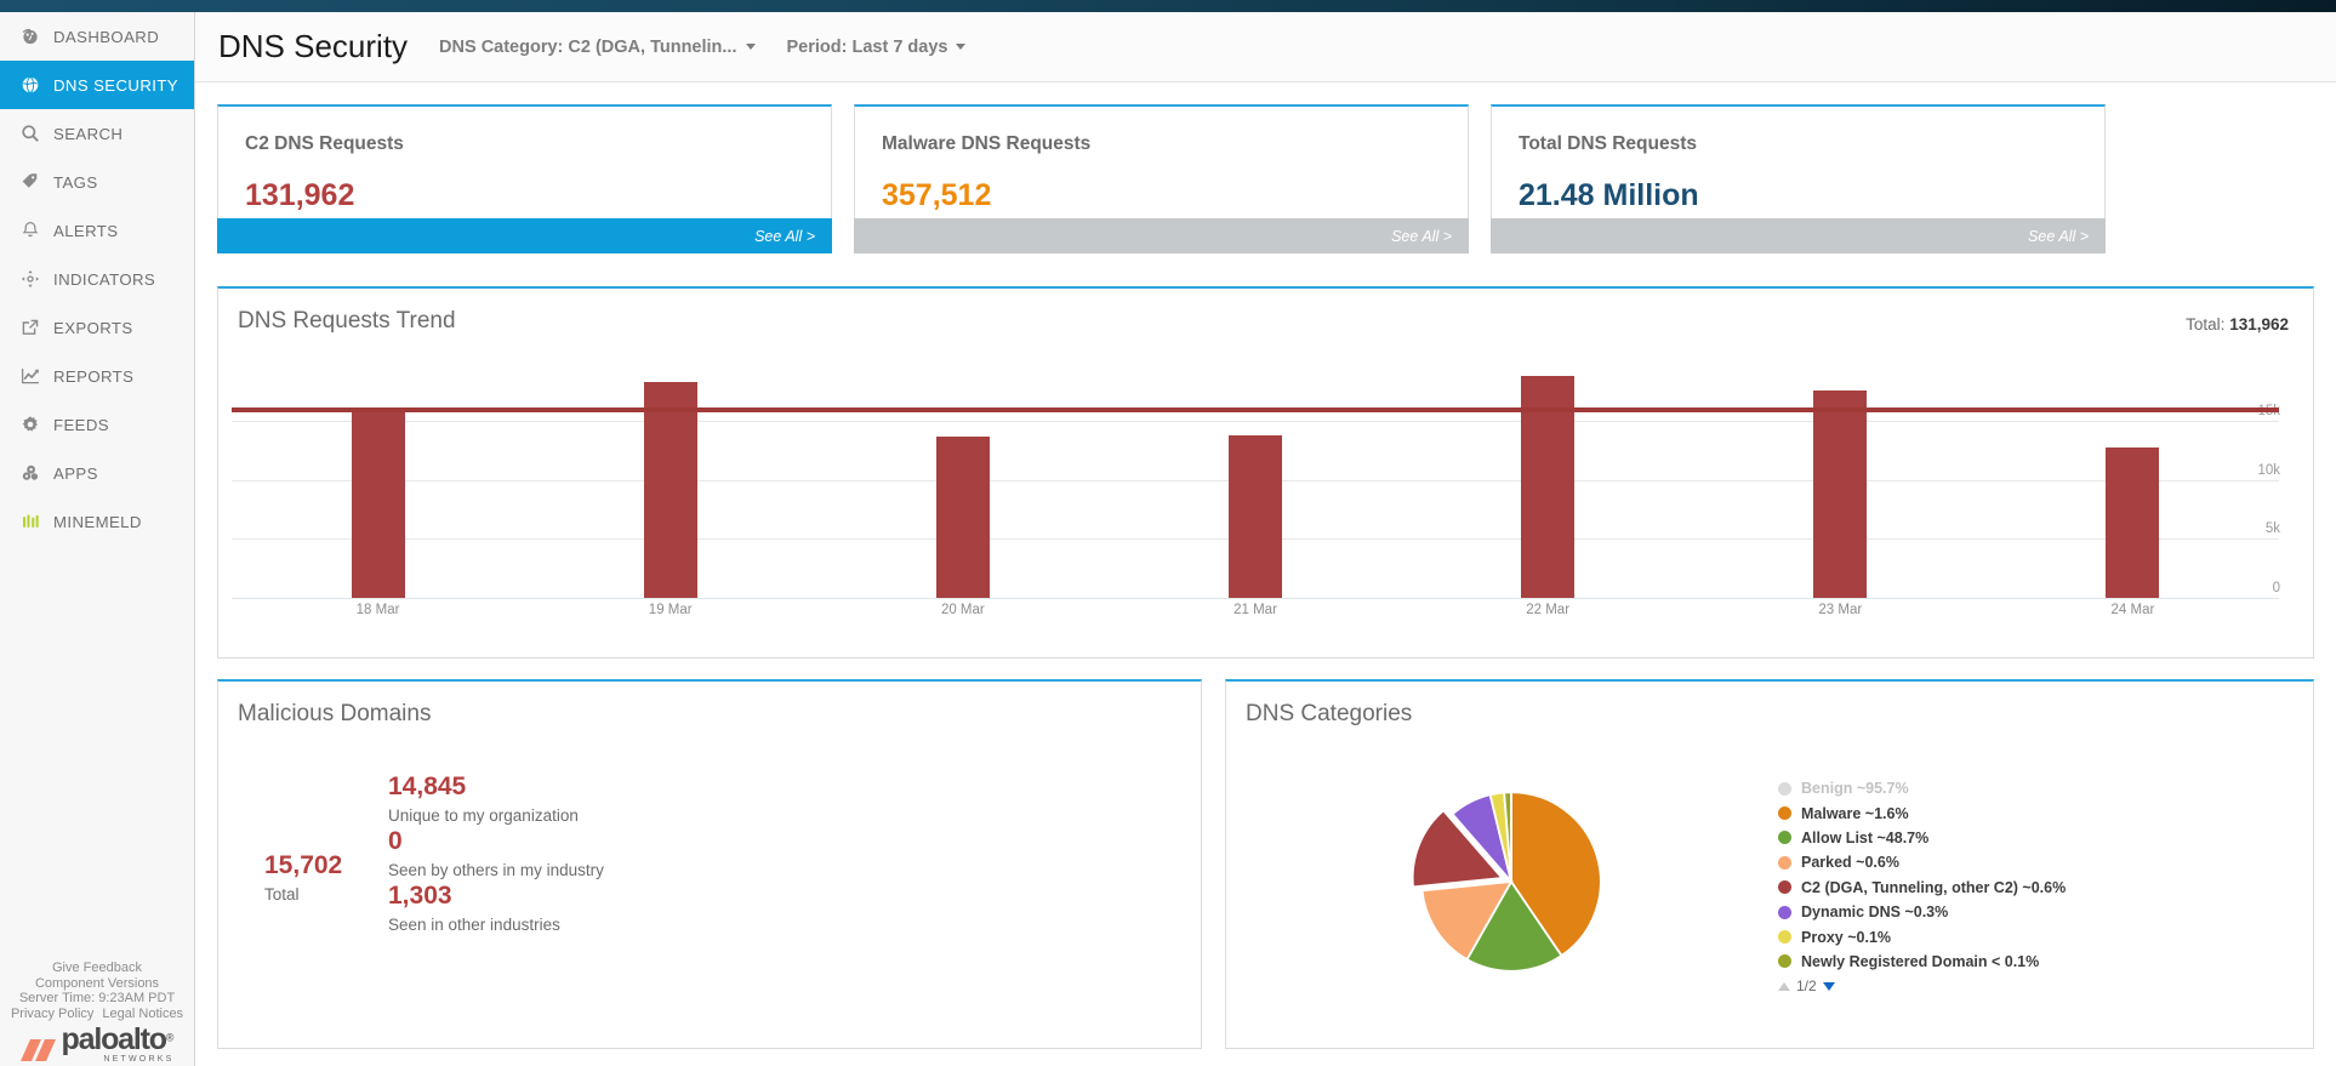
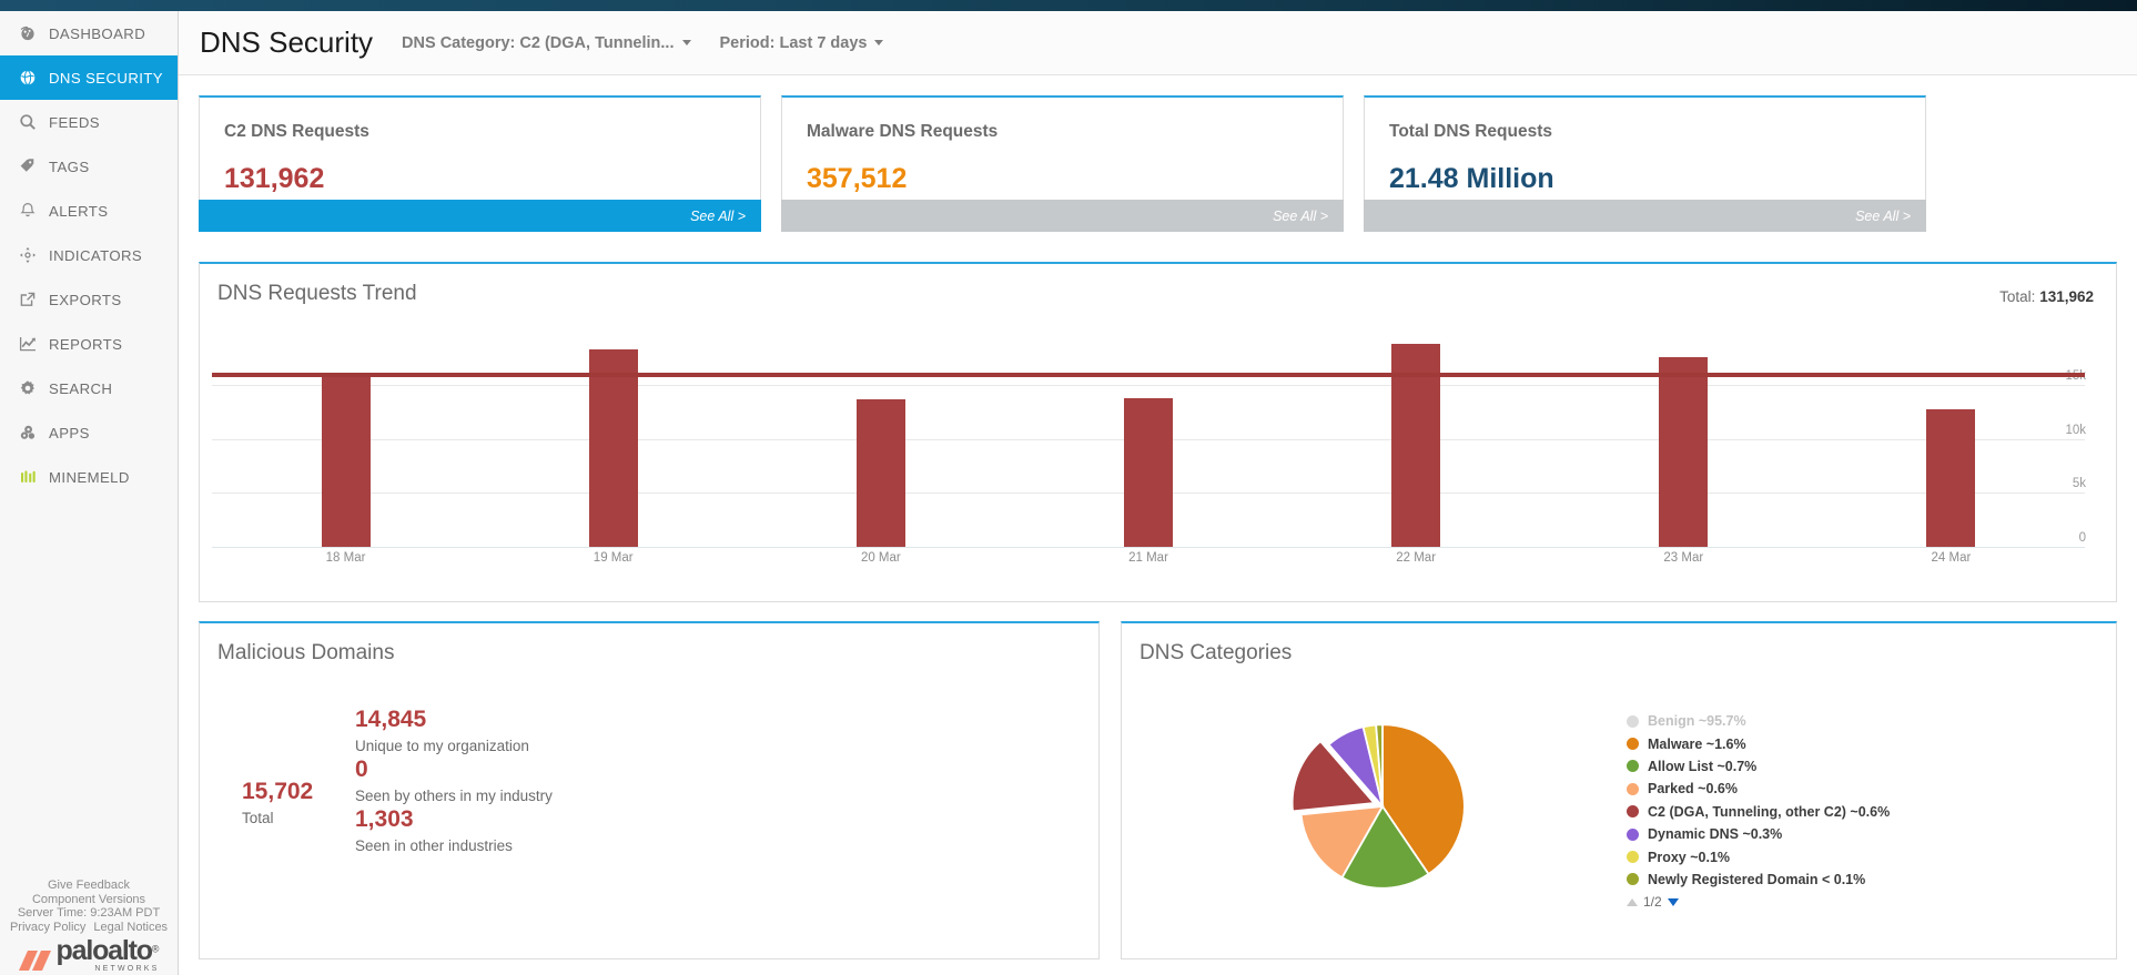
  DASHBOARD
  DNS SECURITY
- SEARCH
+ FEEDS
  TAGS
  ALERTS
  INDICATORS
  EXPORTS
  REPORTS
- FEEDS
+ SEARCH
  APPS
  MINEMELD
  Give Feedback
  Component Versions
  Server Time: 9:23AM PDT
  Privacy Policy
  Legal Notices
  paloalto®
  DNS Security
  DNS Category: C2 (DGA, Tunnelin...
  Period: Last 7 days
  C2 DNS Requests
  131,962
  See All >
  Malware DNS Requests
  357,512
  See All >
  Total DNS Requests
  21.48 Million
  See All >
  DNS Requests Trend
  Total: 131,962
  0
  5k
  10k
  18 Mar
  19 Mar
  20 Mar
  21 Mar
  22 Mar
  23 Mar
  24 Mar
  Malicious Domains
  15,702
  Total
  14,845
  Unique to my organization
  0
  Seen by others in my industry
  1,303
  Seen in other industries
  DNS Categories
  Benign ~95.7%
  Malware ~1.6%
- Allow List ~48.7%
+ Allow List ~0.7%
  Parked ~0.6%
  C2 (DGA, Tunneling, other C2) ~0.6%
  Dynamic DNS ~0.3%
  Proxy ~0.1%
  Newly Registered Domain < 0.1%
  1/2
